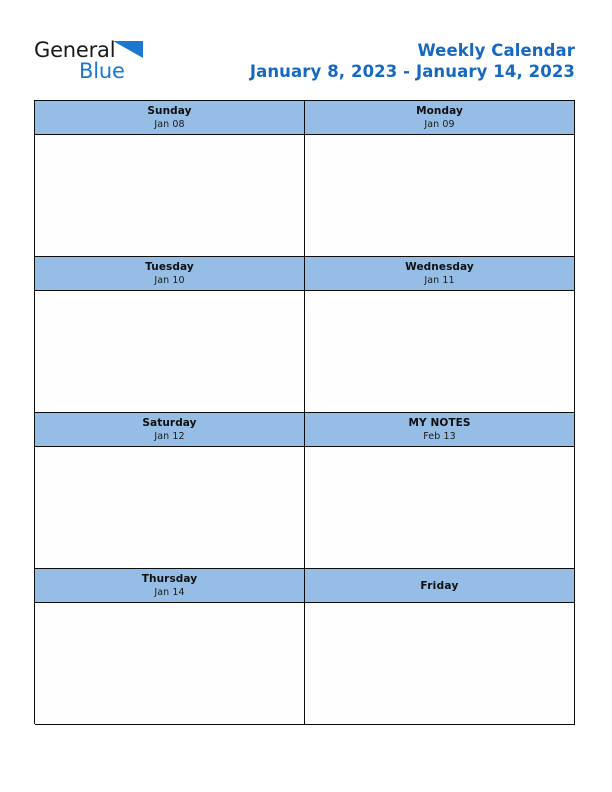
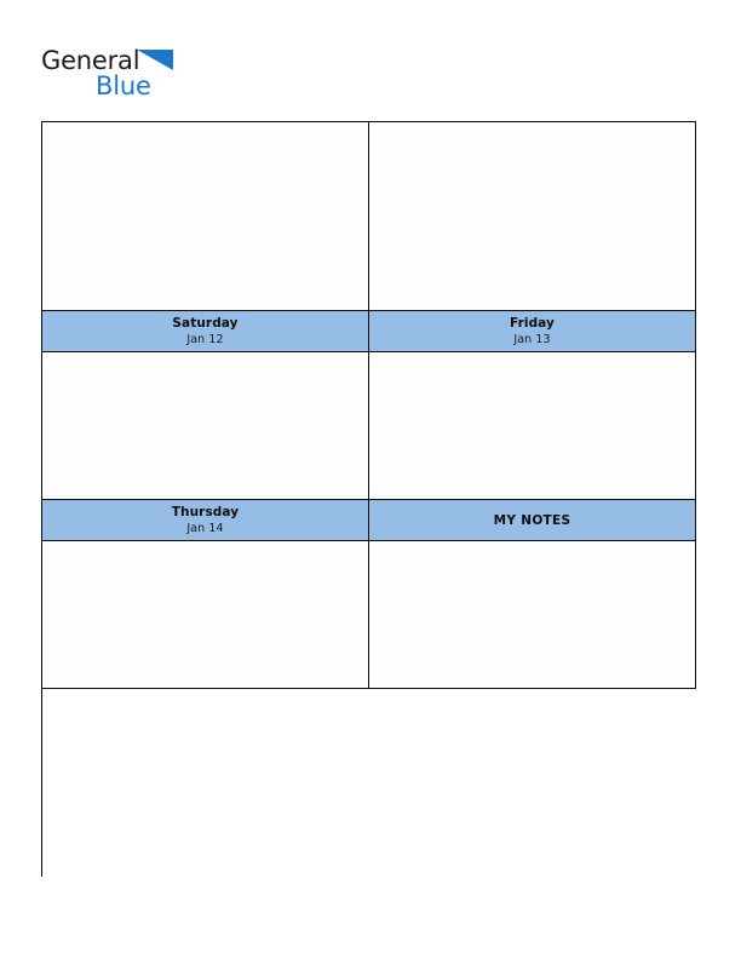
  General
  Blue
- Weekly Calendar
- January 8, 2023 - January 14, 2023
- Sunday
- Jan 08
- Monday
- Jan 09
- Tuesday
- Jan 10
- Wednesday
- Jan 11
  Saturday
  Jan 12
- MY NOTES
+ Friday
- Feb 13
+ Jan 13
  Thursday
  Jan 14
- Friday
+ MY NOTES
